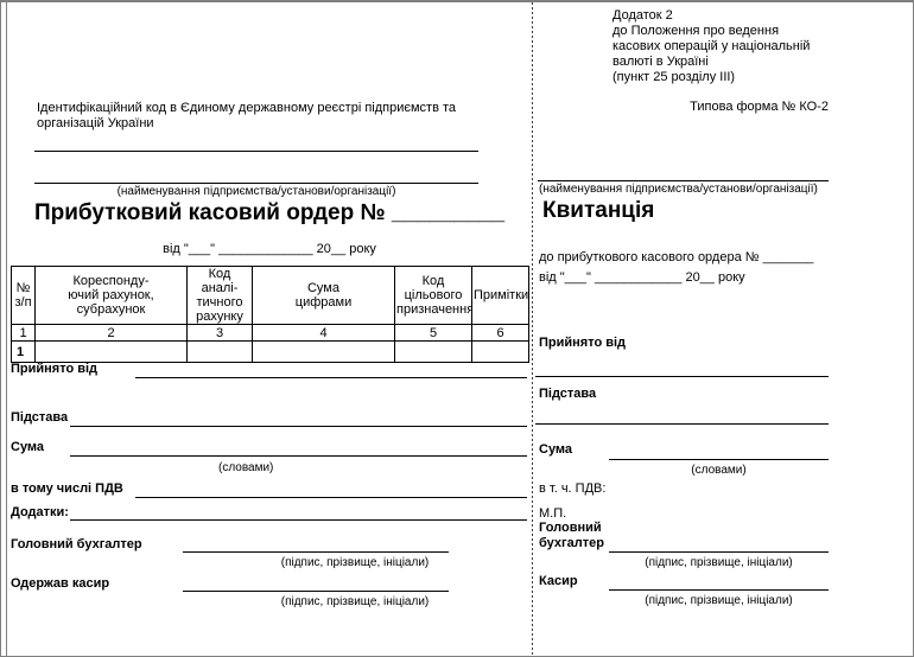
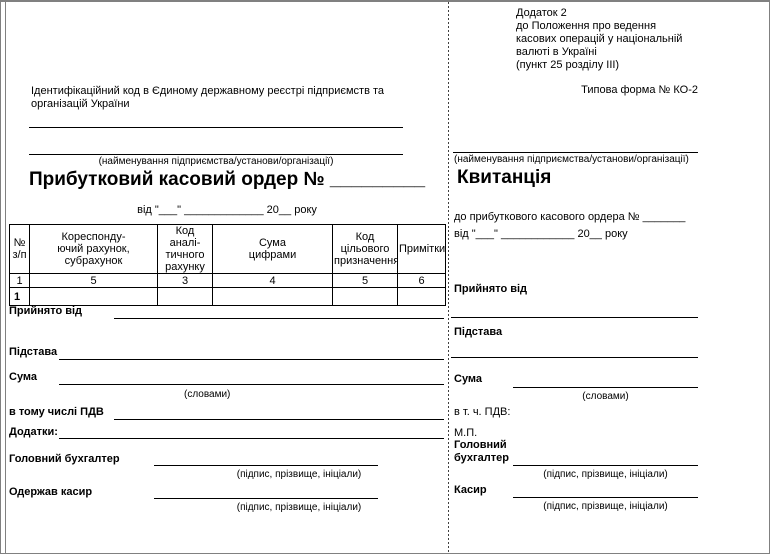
  Ідентифікаційний код в Єдиному державному реєстрі підприємств та організацій України
  (найменування підприємства/установи/організації)
  Прибутковий касовий ордер № _________
  від "___" _____________ 20__ року
  № з/п	Кореспонду- ючий рахунок, субрахунок	Код аналі- тичного рахунку	Сума цифрами	Код цільового призначення	Примітки
- 1	2	3	4	5	6
+ 1	5	3	4	5	6
  1
  Прийнято від
  Підстава
  Сума
  (словами)
  в тому числі ПДВ
  Додатки:
  Головний бухгалтер
  (підпис, прізвище, ініціали)
  Одержав касир
  (підпис, прізвище, ініціали)
  Додаток 2
  до Положення про ведення
  касових операцій у національній
  валюті в Україні
  (пункт 25 розділу III)
  Типова форма № КО-2
  (найменування підприємства/установи/організації)
  Квитанція
  до прибуткового касового ордера № _______
  від "___" ____________ 20__ року
  Прийнято від
  Підстава
  Сума
  (словами)
  в т. ч. ПДВ:
  М.П.
  Головний
  бухгалтер
  (підпис, прізвище, ініціали)
  Касир
  (підпис, прізвище, ініціали)
